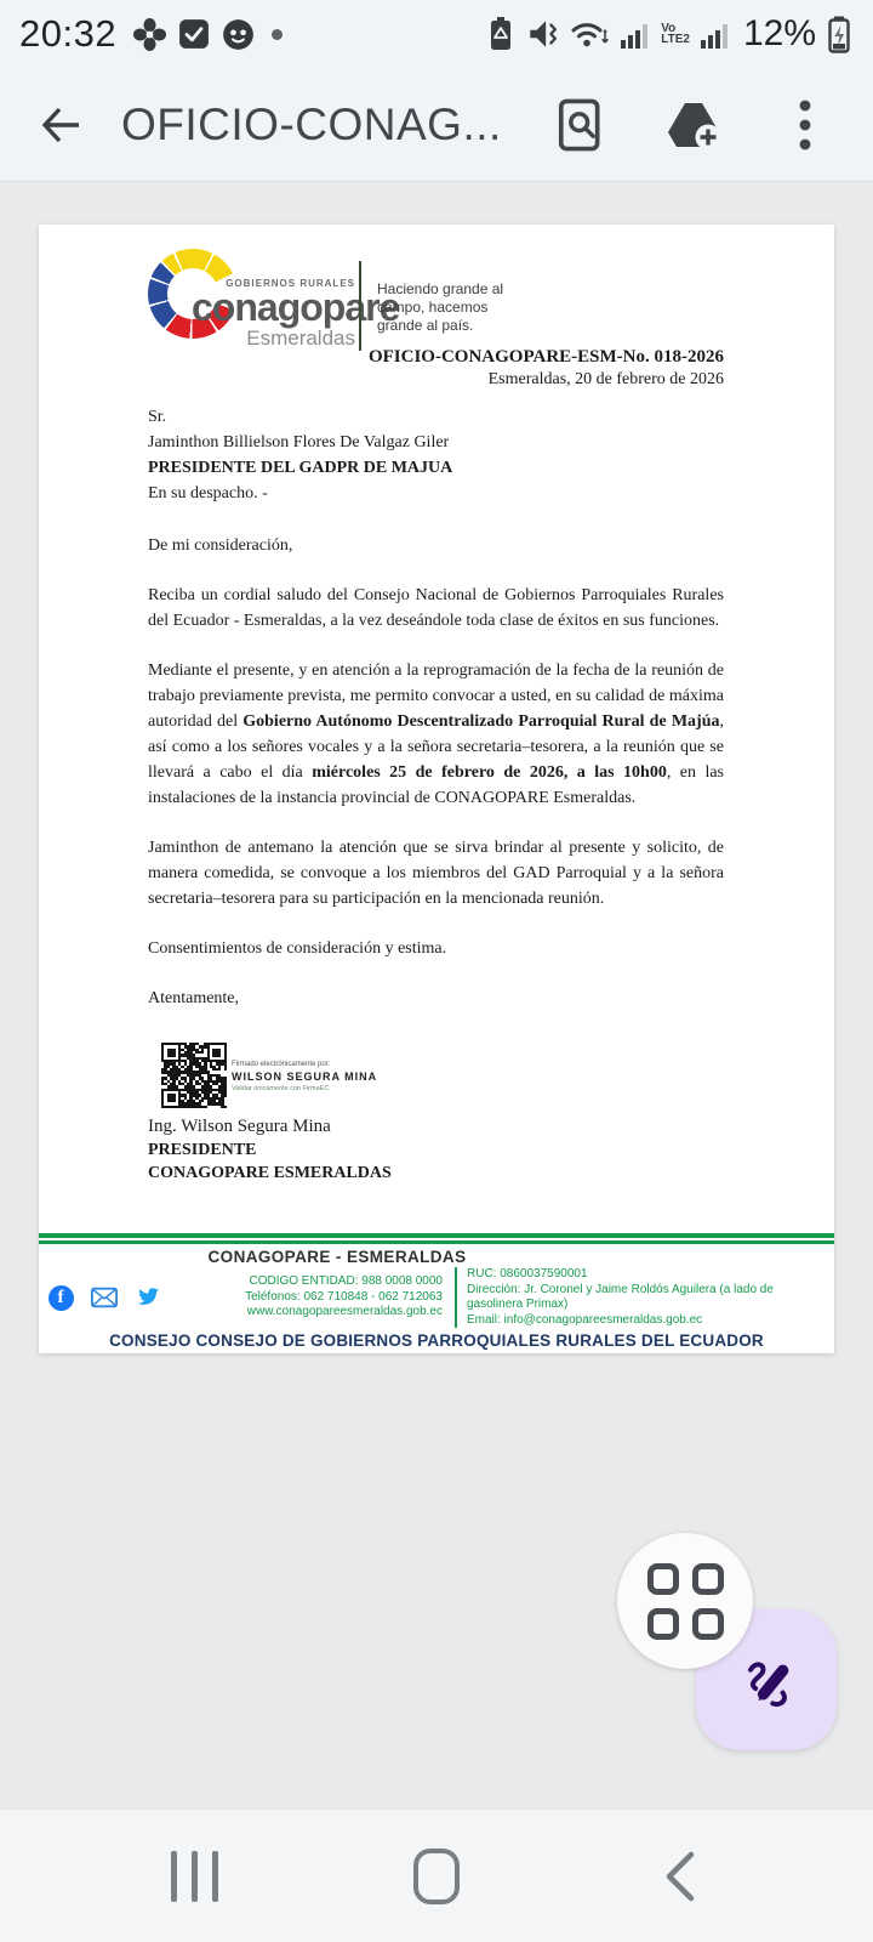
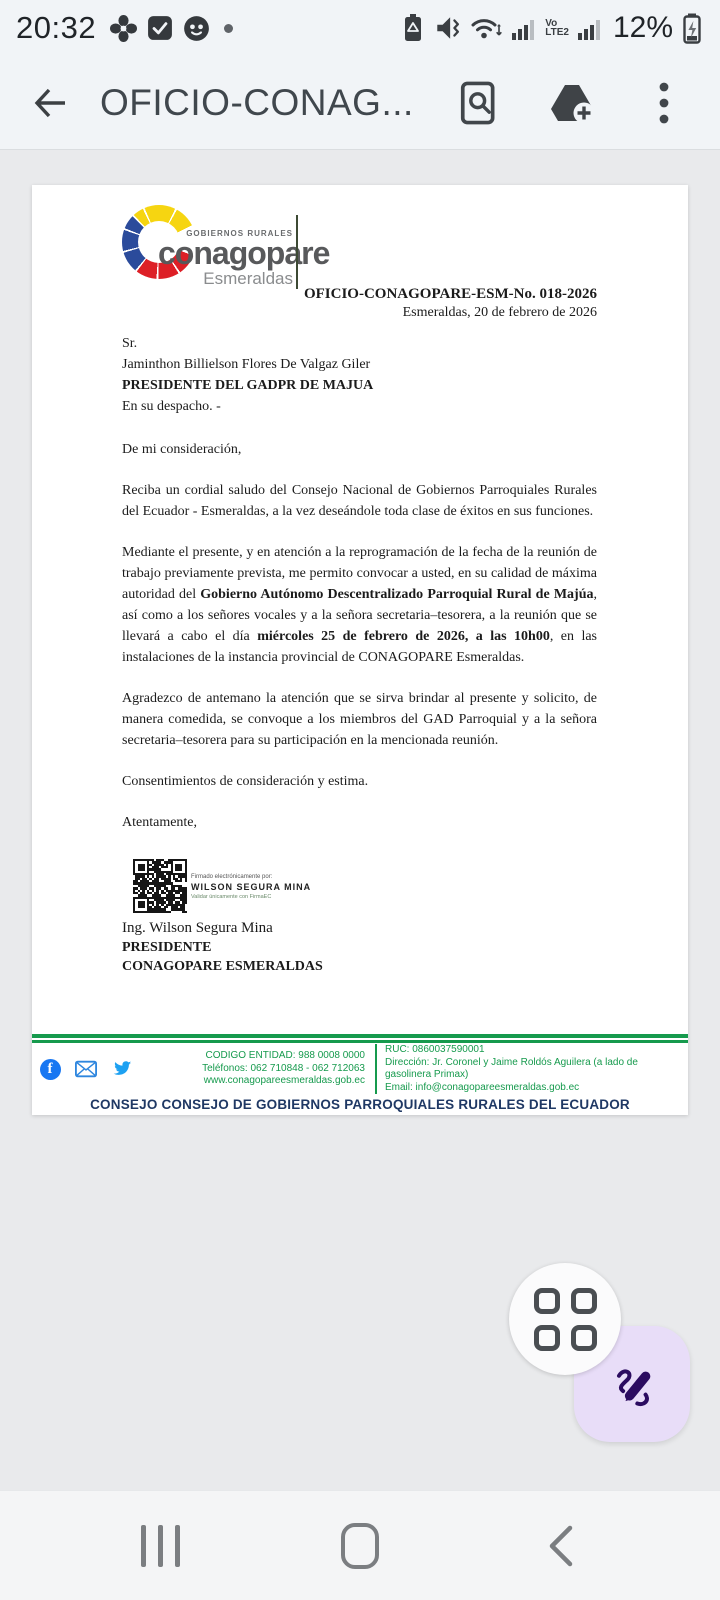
  20:32
  Vo
  LTE2
  12%
  OFICIO-CONAG...
  GOBIERNOS RURALES
  conagopare
  Esmeraldas
- Haciendo grande al campo, hacemos grande al país.
  OFICIO-CONAGOPARE-ESM-No. 018-2026
  Esmeraldas, 20 de febrero de 2026
  Sr.
  Jaminthon Billielson Flores De Valgaz Giler
  PRESIDENTE DEL GADPR DE MAJUA
  En su despacho. -
  De mi consideración,
  Reciba un cordial saludo del Consejo Nacional de Gobiernos Parroquiales Rurales del Ecuador - Esmeraldas, a la vez deseándole toda clase de éxitos en sus funciones.
  Mediante el presente, y en atención a la reprogramación de la fecha de la reunión de trabajo previamente prevista, me permito convocar a usted, en su calidad de máxima autoridad del Gobierno Autónomo Descentralizado Parroquial Rural de Majúa, así como a los señores vocales y a la señora secretaria–tesorera, a la reunión que se llevará a cabo el día miércoles 25 de febrero de 2026, a las 10h00, en las instalaciones de la instancia provincial de CONAGOPARE Esmeraldas.
- Jaminthon de antemano la atención que se sirva brindar al presente y solicito, de manera comedida, se convoque a los miembros del GAD Parroquial y a la señora secretaria–tesorera para su participación en la mencionada reunión.
+ Agradezco de antemano la atención que se sirva brindar al presente y solicito, de manera comedida, se convoque a los miembros del GAD Parroquial y a la señora secretaria–tesorera para su participación en la mencionada reunión.
  Consentimientos de consideración y estima.
  Atentamente,
  WILSON SEGURA MINA
  Ing. Wilson Segura Mina
  PRESIDENTE
  CONAGOPARE ESMERALDAS
- CONAGOPARE - ESMERALDAS
  f
  CODIGO ENTIDAD: 988 0008 0000
  Teléfonos: 062 710848 - 062 712063
  www.conagopareesmeraldas.gob.ec
  RUC: 0860037590001
  Dirección: Jr. Coronel y Jaime Roldós Aguilera (a lado de gasolinera Primax)
  Email: info@conagopareesmeraldas.gob.ec
  CONSEJO CONSEJO DE GOBIERNOS PARROQUIALES RURALES DEL ECUADOR
